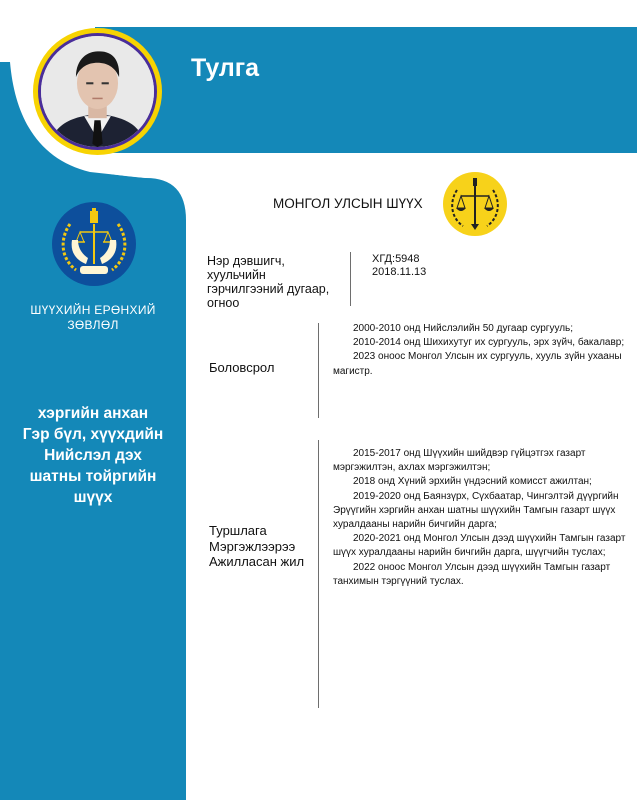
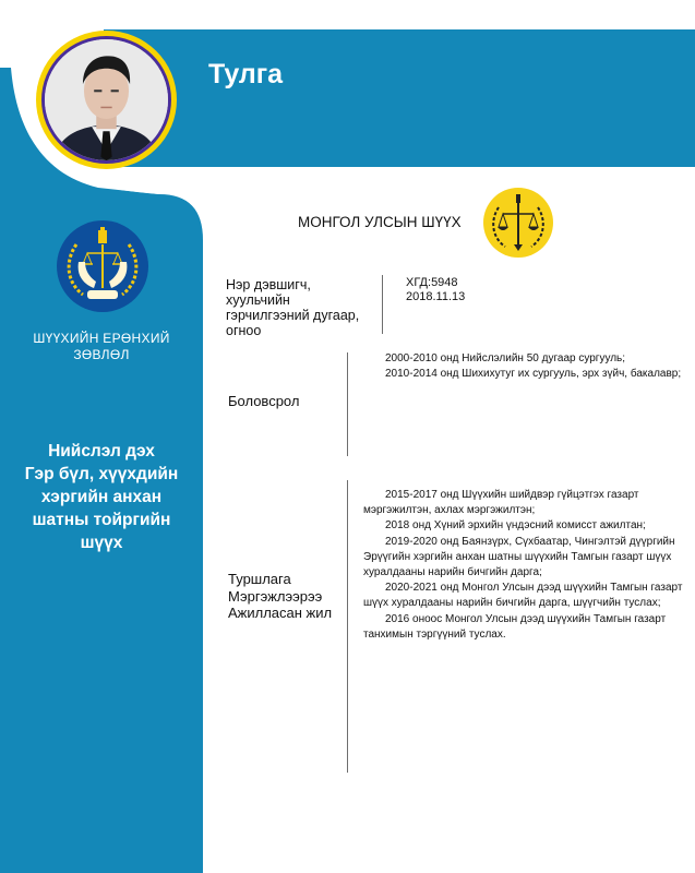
  Тулга
  ШҮҮХИЙН ЕРӨНХИЙ
  ЗӨВЛӨЛ
- хэргийн анхан
+ Нийслэл дэх
  Гэр бүл, хүүхдийн
- Нийслэл дэх
+ хэргийн анхан
  шатны тойргийн
  шүүх
  МОНГОЛ УЛСЫН ШҮҮХ
  Нэр дэвшигч,
  хуульчийн
  гэрчилгээний дугаар,
  огноо
  ХГД:5948
  2018.11.13
  Боловсрол
  2000-2010 онд Нийслэлийн 50 дугаар сургууль;
  2010-2014 онд Шихихутуг их сургууль, эрх зүйч, бакалавр;
- 2023 оноос Монгол Улсын их сургууль, хууль зүйн ухааны магистр.
  Туршлага
  Мэргэжлээрээ
  Ажилласан жил
  2015-2017 онд Шүүхийн шийдвэр гүйцэтгэх газарт мэргэжилтэн, ахлах мэргэжилтэн;
  2018 онд Хүний эрхийн үндэсний комисст ажилтан;
  2019-2020 онд Баянзүрх, Сүхбаатар, Чингэлтэй дүүргийн Эрүүгийн хэргийн анхан шатны шүүхийн Тамгын газарт шүүх хуралдааны нарийн бичгийн дарга;
  2020-2021 онд Монгол Улсын дээд шүүхийн Тамгын газарт шүүх хуралдааны нарийн бичгийн дарга, шүүгчийн туслах;
- 2022 оноос Монгол Улсын дээд шүүхийн Тамгын газарт танхимын тэргүүний туслах.
+ 2016 оноос Монгол Улсын дээд шүүхийн Тамгын газарт танхимын тэргүүний туслах.
